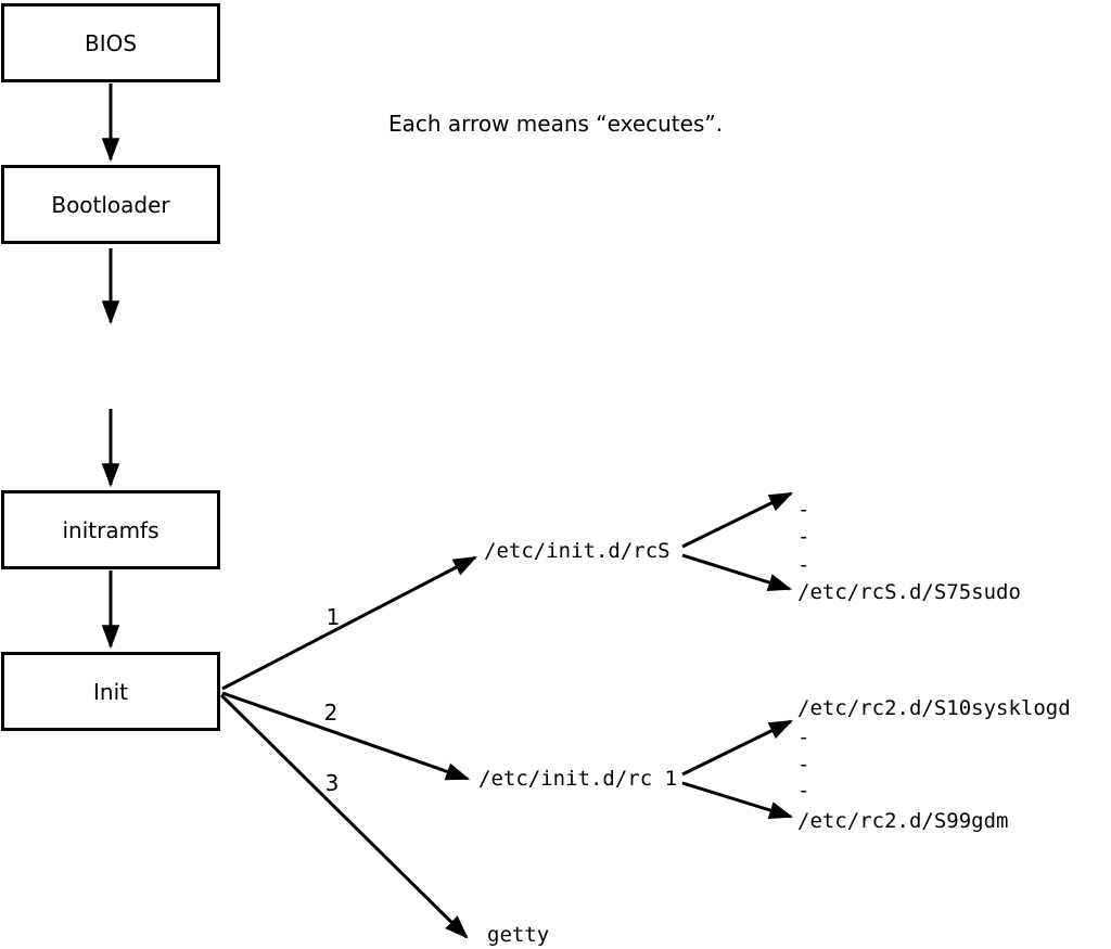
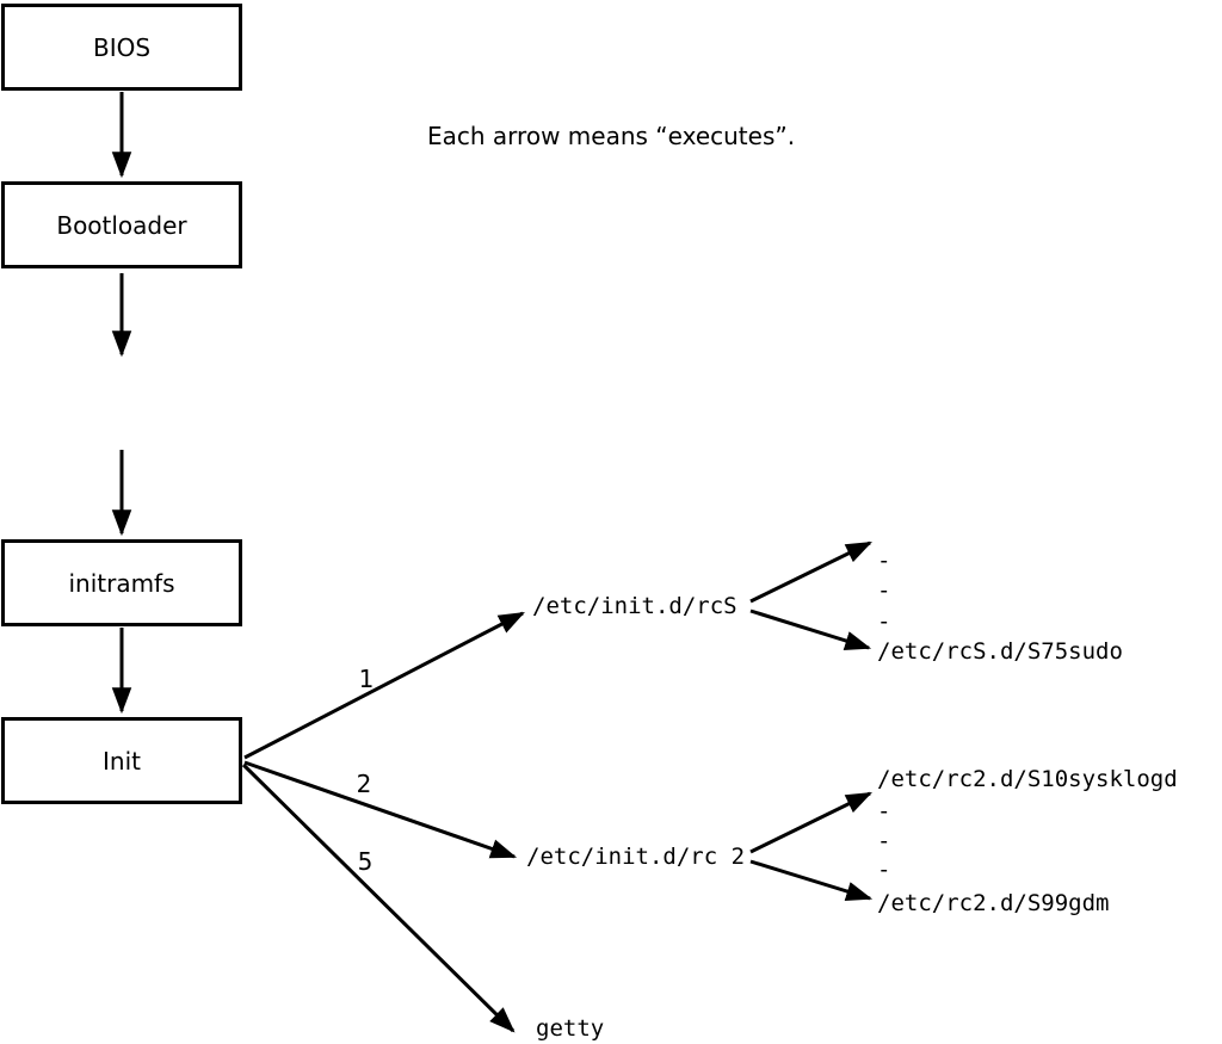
  BIOS
  Bootloader
  initramfs
  Init
  Each arrow means “executes”.
  1
  2
- 3
+ 5
  /etc/init.d/rcS
  -
  -
  -
  /etc/rcS.d/S75sudo
- /etc/init.d/rc 1
+ /etc/init.d/rc 2
  /etc/rc2.d/S10sysklogd
  -
  -
  -
  /etc/rc2.d/S99gdm
  getty
